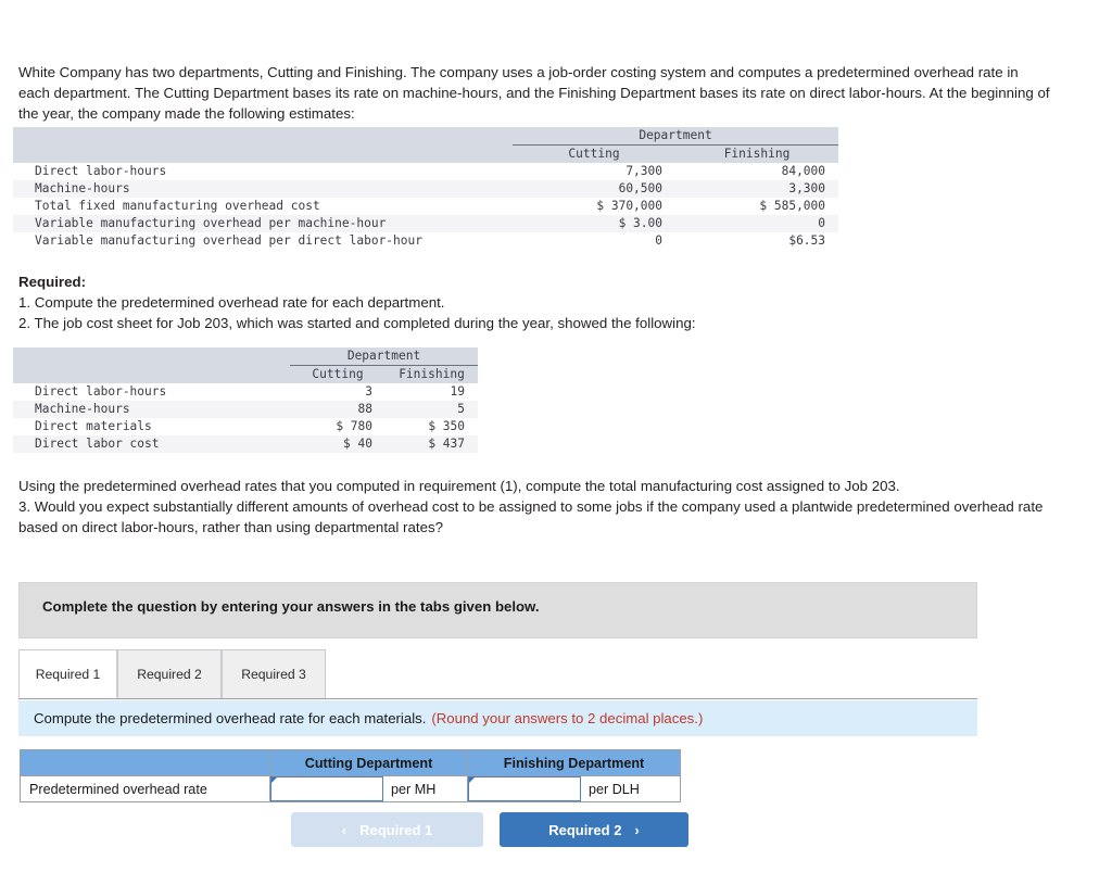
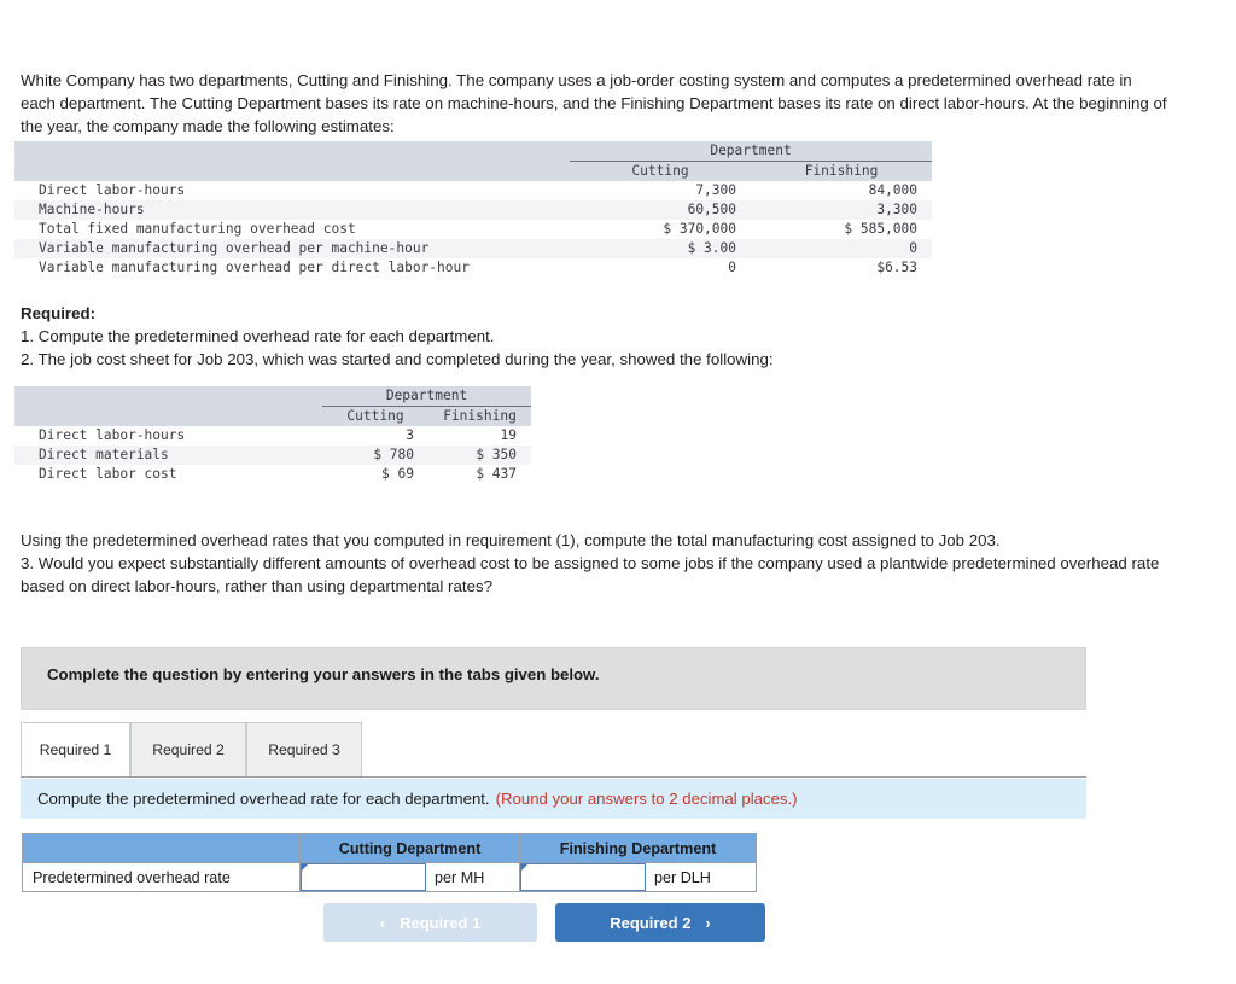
  White Company has two departments, Cutting and Finishing. The company uses a job-order costing system and computes a predetermined overhead rate in each department. The Cutting Department bases its rate on machine-hours, and the Finishing Department bases its rate on direct labor-hours. At the beginning of the year, the company made the following estimates:
  	Department
  	Cutting	Finishing
  Direct labor-hours	7,300	84,000
  Machine-hours	60,500	3,300
  Total fixed manufacturing overhead cost	$ 370,000	$ 585,000
  Variable manufacturing overhead per machine-hour	$ 3.00	0
  Variable manufacturing overhead per direct labor-hour	0	$6.53
  Required:
  1. Compute the predetermined overhead rate for each department.
  2. The job cost sheet for Job 203, which was started and completed during the year, showed the following:
  	Department
  	Cutting	Finishing
  Direct labor-hours	3	19
- Machine-hours	88	5
  Direct materials	$ 780	$ 350
- Direct labor cost	$ 40	$ 437
+ Direct labor cost	$ 69	$ 437
  Using the predetermined overhead rates that you computed in requirement (1), compute the total manufacturing cost assigned to Job 203.
  3. Would you expect substantially different amounts of overhead cost to be assigned to some jobs if the company used a plantwide predetermined overhead rate based on direct labor-hours, rather than using departmental rates?
  Complete the question by entering your answers in the tabs given below.
  Required 1
  Required 2
  Required 3
- Compute the predetermined overhead rate for each materials.
+ Compute the predetermined overhead rate for each department.
  (Round your answers to 2 decimal places.)
  	Cutting Department	Finishing Department
  Predetermined overhead rate	per MH	per DLH
  ‹
  Required 1
  Required 2
  ›
